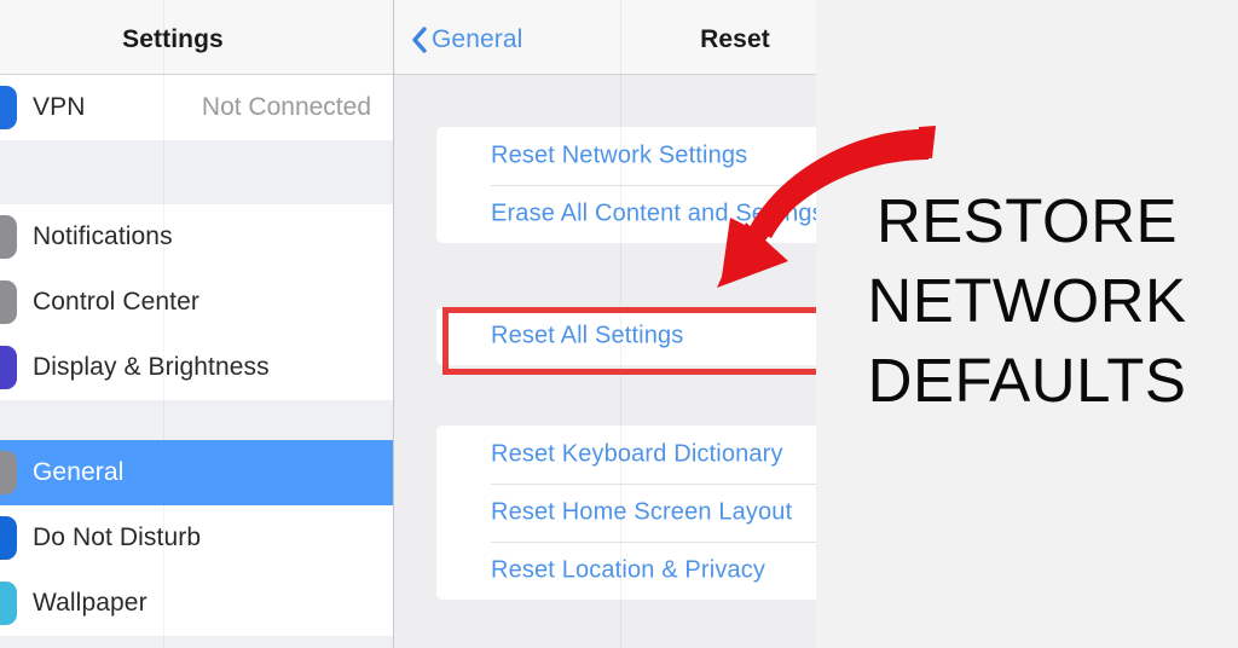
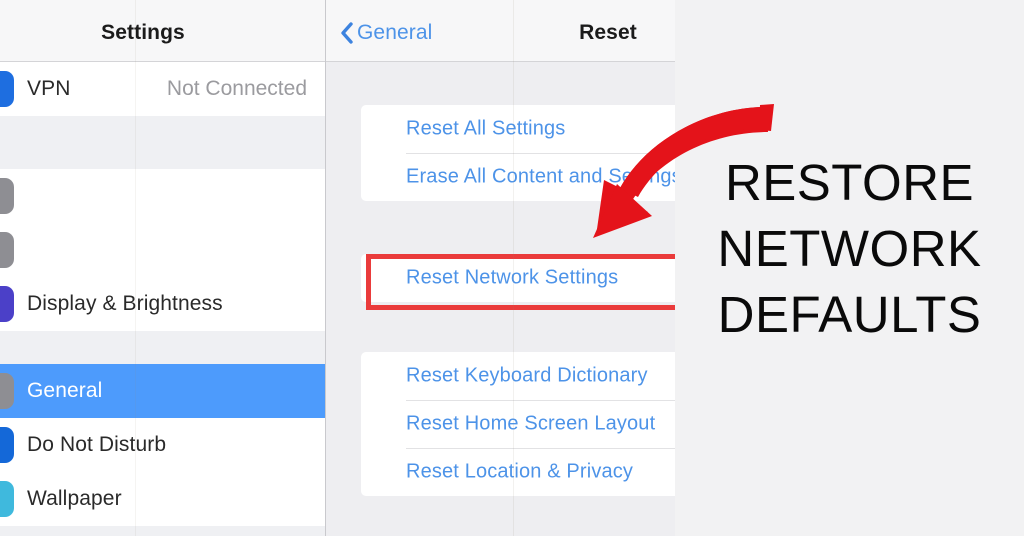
  Settings
  VPN
  Not Connected
- Notifications
- Control Center
  Display & Brightness
  General
  Do Not Disturb
  Wallpaper
  General
  Reset
- Reset Network Settings
+ Reset All Settings
  Erase All Content and Sng
- Reset All Settings
+ Reset Network Settings
  Reset Keyboard Dictionary
  Reset Home Screen Layout
  Reset Location & Privacy
  RESTORE
  NETWORK
  DEFAULTS
